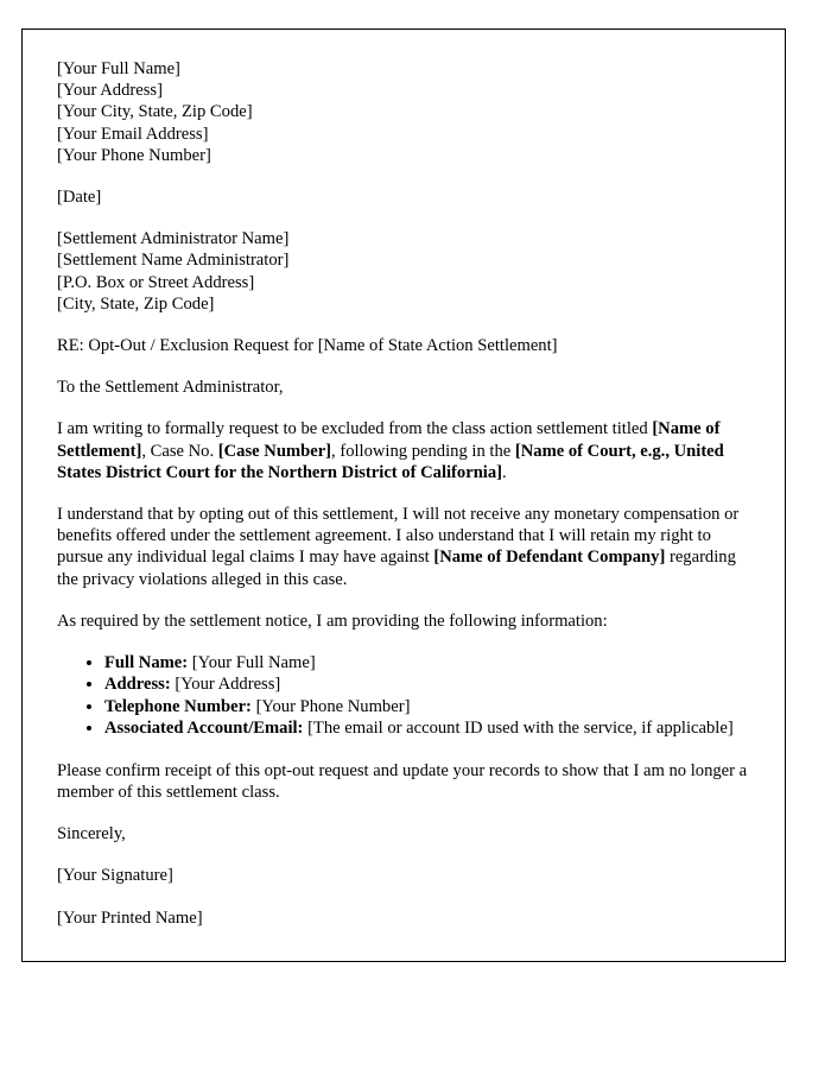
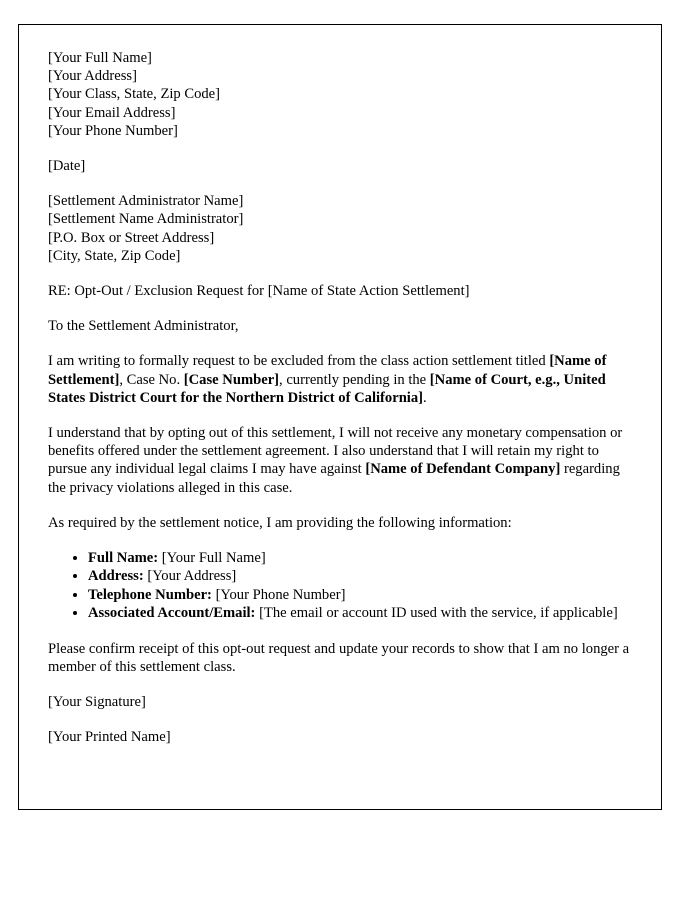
  [Your Full Name]
  [Your Address]
- [Your City, State, Zip Code]
+ [Your Class, State, Zip Code]
  [Your Email Address]
  [Your Phone Number]
  [Date]
  [Settlement Administrator Name]
  [Settlement Name Administrator]
  [P.O. Box or Street Address]
  [City, State, Zip Code]
  RE: Opt-Out / Exclusion Request for [Name of State Action Settlement]
  To the Settlement Administrator,
- I am writing to formally request to be excluded from the class action settlement titled [Name of Settlement], Case No. [Case Number], following pending in the [Name of Court, e.g., United States District Court for the Northern District of California].
+ I am writing to formally request to be excluded from the class action settlement titled [Name of Settlement], Case No. [Case Number], currently pending in the [Name of Court, e.g., United States District Court for the Northern District of California].
  I understand that by opting out of this settlement, I will not receive any monetary compensation or benefits offered under the settlement agreement. I also understand that I will retain my right to pursue any individual legal claims I may have against [Name of Defendant Company] regarding the privacy violations alleged in this case.
  As required by the settlement notice, I am providing the following information:
  Full Name: [Your Full Name]
  Address: [Your Address]
  Telephone Number: [Your Phone Number]
  Associated Account/Email: [The email or account ID used with the service, if applicable]
  Please confirm receipt of this opt-out request and update your records to show that I am no longer a member of this settlement class.
- Sincerely,
  [Your Signature]
  [Your Printed Name]
